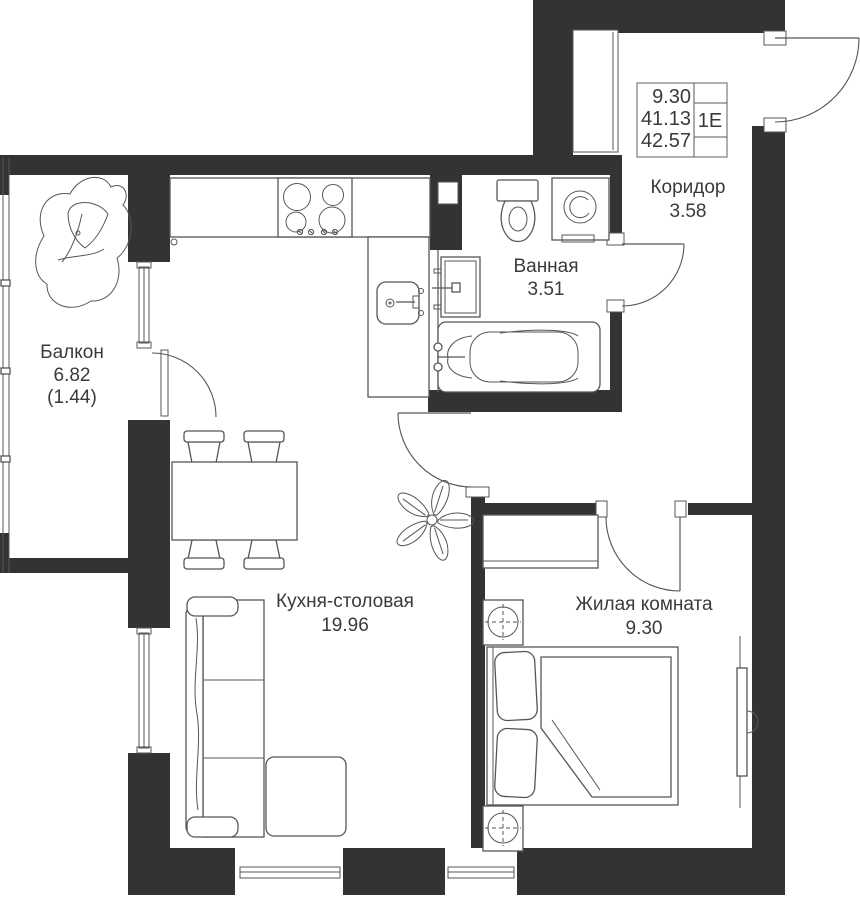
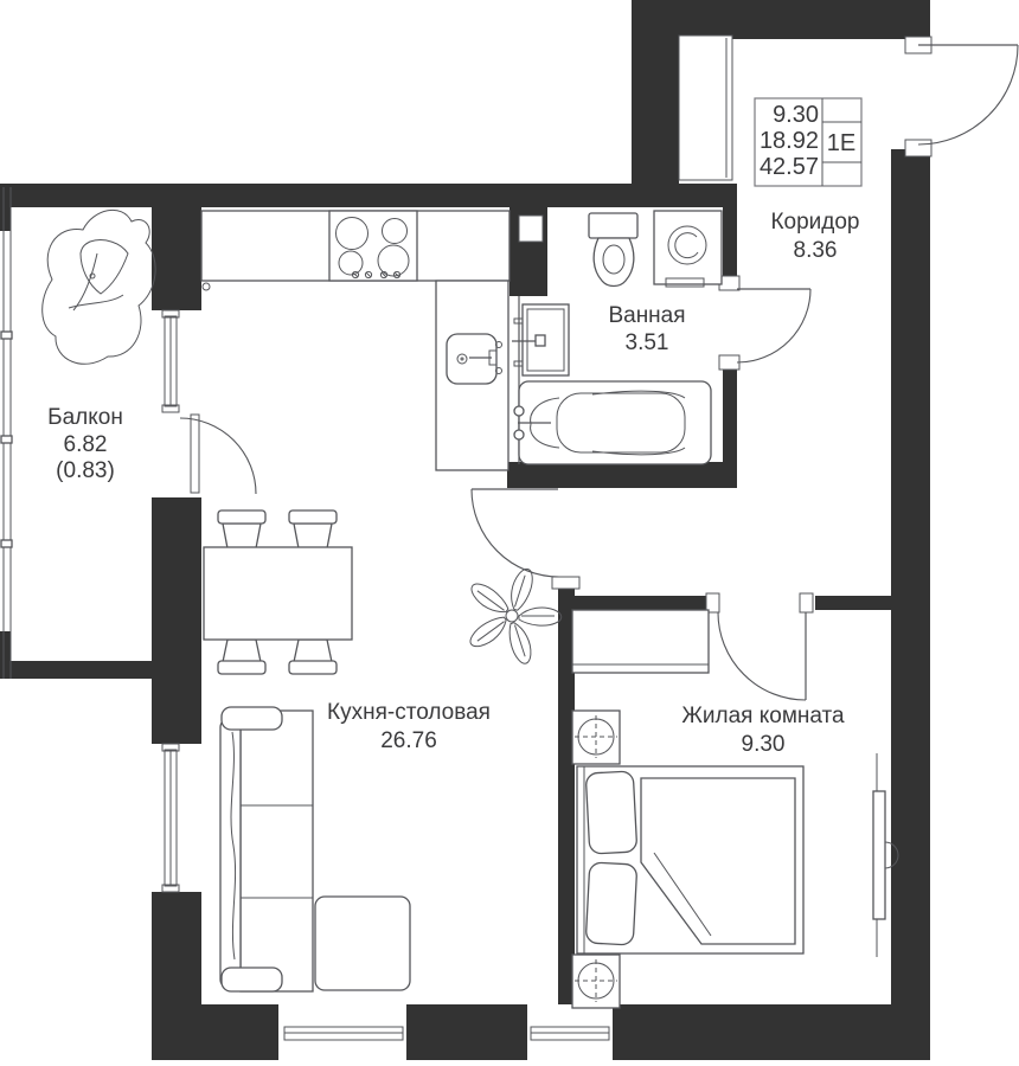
  9.30
- 41.13
+ 18.92
  42.57
  1Е
  Балкон
  6.82
- (1.44)
+ (0.83)
  Кухня-столовая
- 19.96
+ 26.76
  Ванная
  3.51
  Коридор
- 3.58
+ 8.36
  Жилая комната
  9.30
